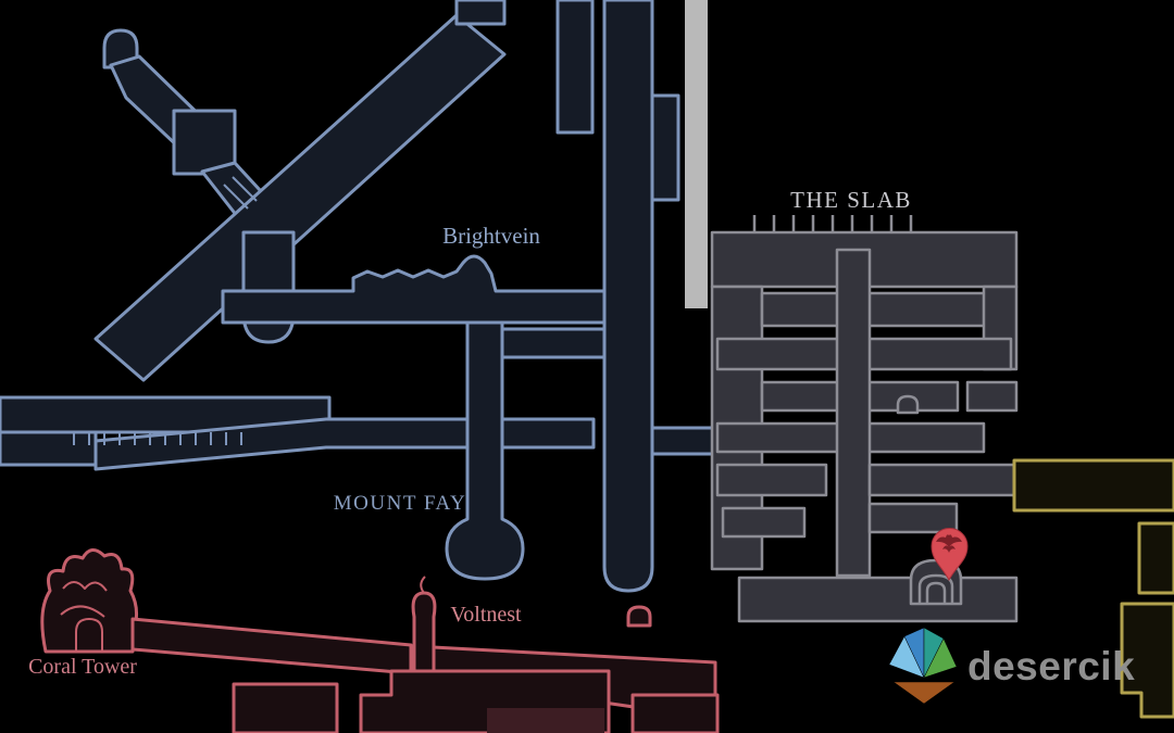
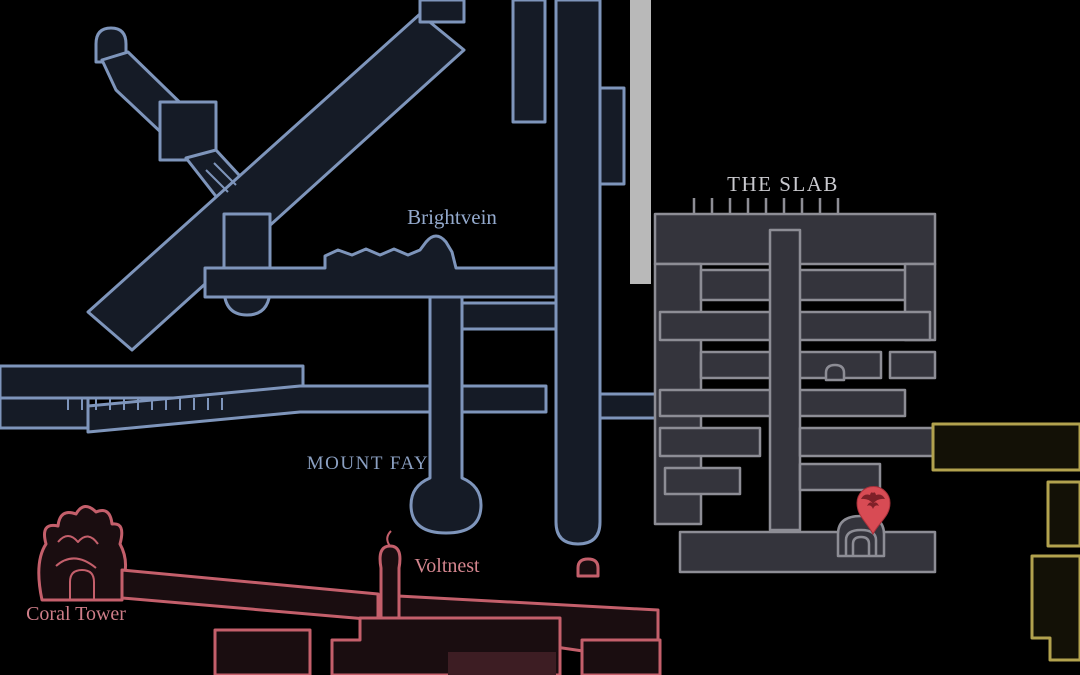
  THE SLAB
  Brightvein
  MOUNT FAY
  Voltnest
  Coral Tower
- desercik
